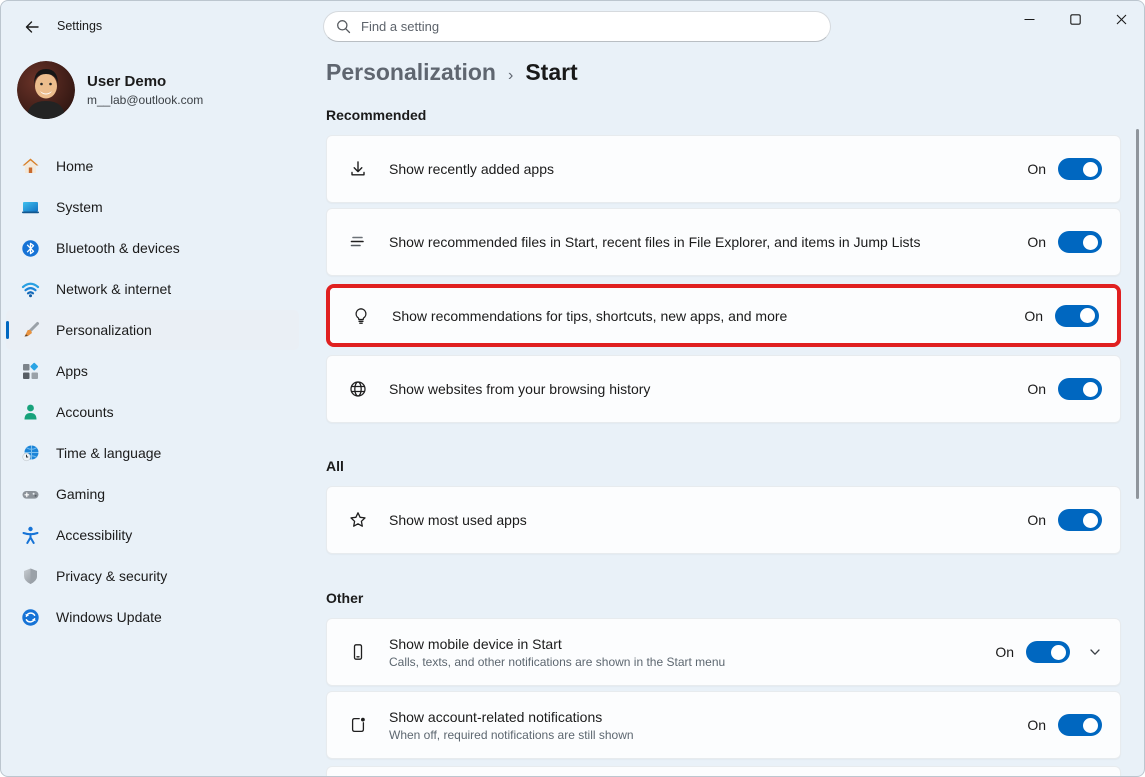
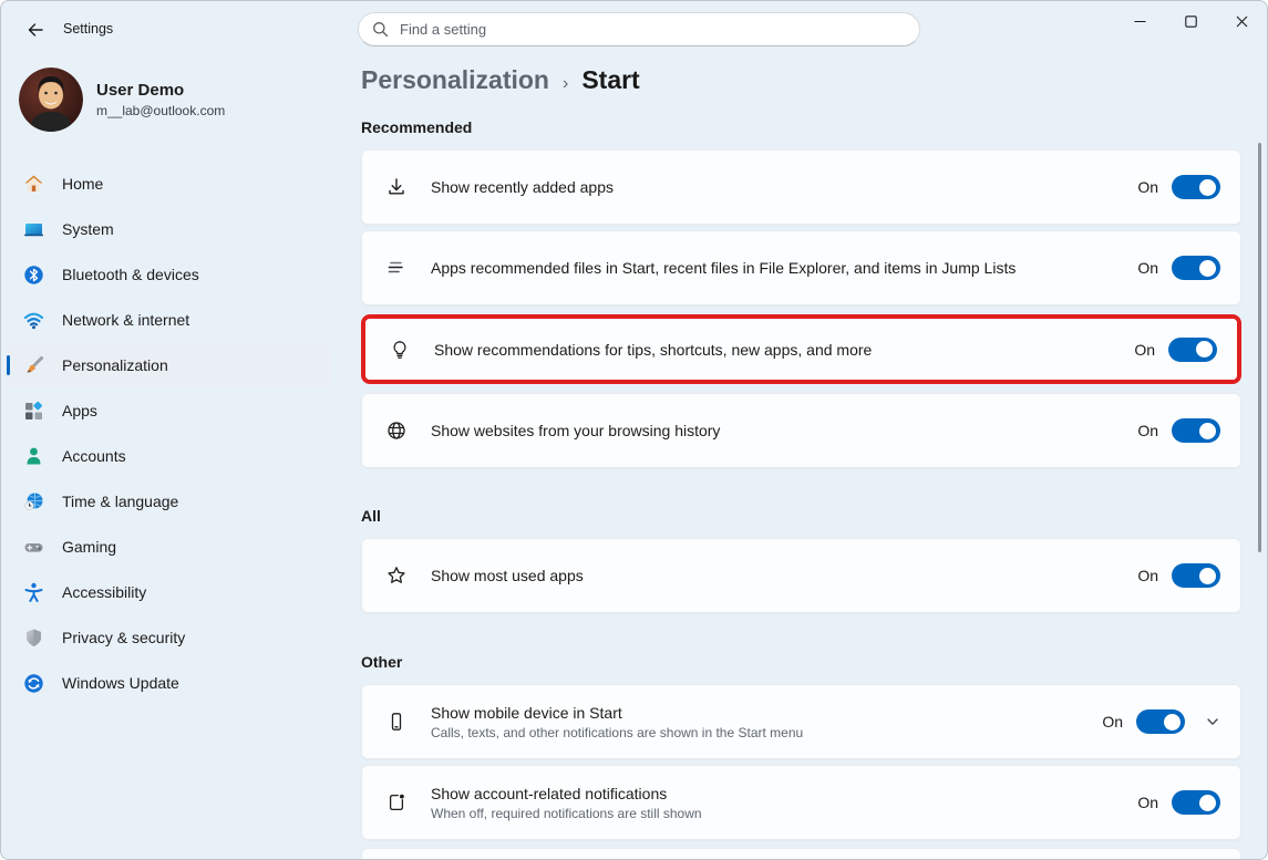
  Settings
  Find a setting
  User Demo
  m__lab@outlook.com
  Home
  System
  Bluetooth & devices
  Network & internet
  Personalization
  Apps
  Accounts
  Time & language
  Gaming
  Accessibility
  Privacy & security
  Windows Update
  Personalization
  ›
  Start
  Recommended
  Show recently added apps
  On
- Show recommended files in Start, recent files in File Explorer, and items in Jump Lists
+ Apps recommended files in Start, recent files in File Explorer, and items in Jump Lists
  On
  Show recommendations for tips, shortcuts, new apps, and more
  On
  Show websites from your browsing history
  On
  All
  Show most used apps
  On
  Other
  Show mobile device in Start
  Calls, texts, and other notifications are shown in the Start menu
  On
  Show account-related notifications
  When off, required notifications are still shown
  On
